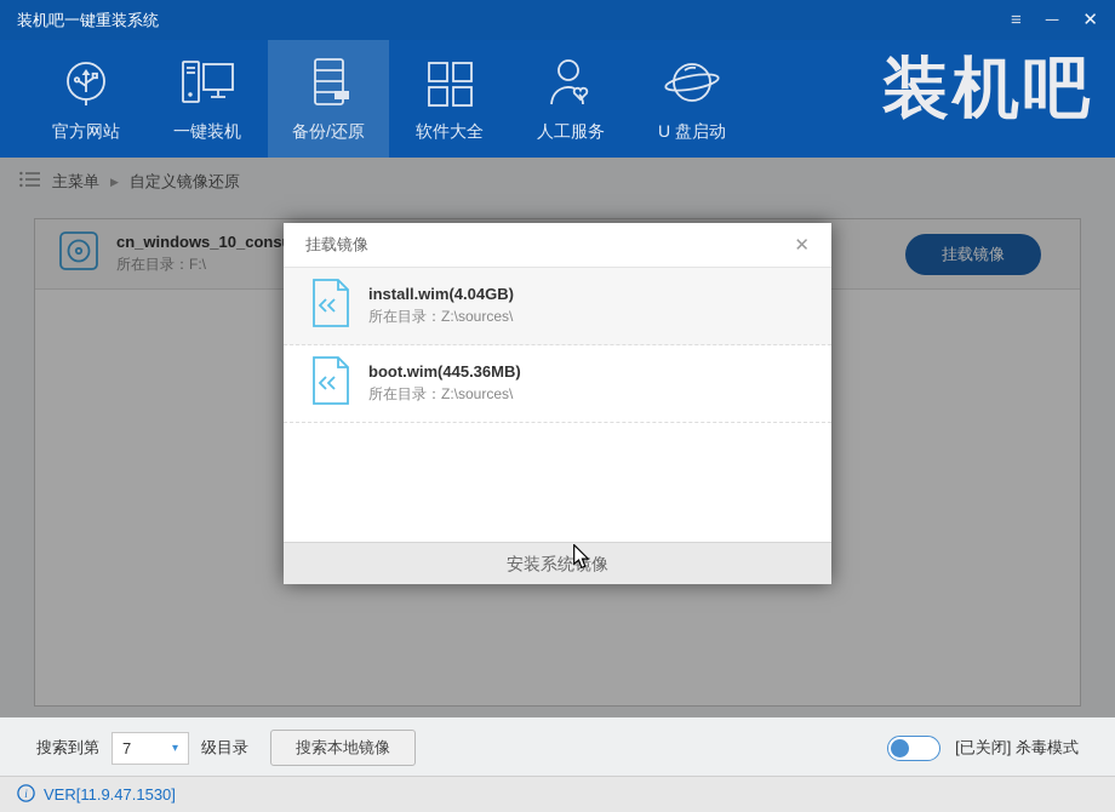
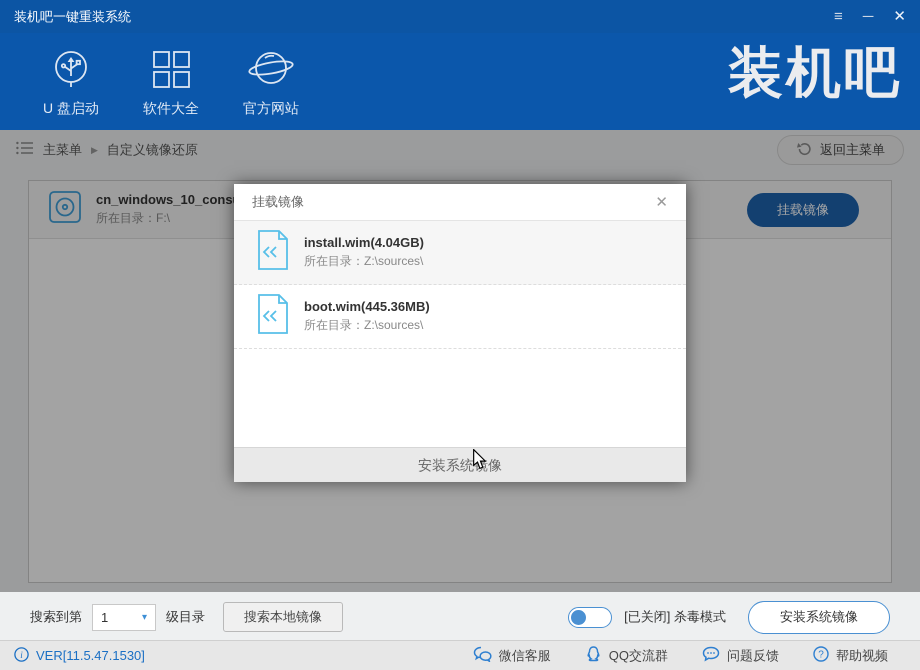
  装机吧一键重装系统
  ≡
  ─
  ✕
- 官方网站
+ U 盘启动
- 一键装机
- 备份/还原
  软件大全
- 人工服务
- U 盘启动
+ 官方网站
  装机吧
  主菜单
  ▶
  自定义镜像还原
+ 返回主菜单
  cn_windows_10_cons
  所在目录：F:\
  挂载镜像
  挂载镜像
  ✕
  install.wim(4.04GB)
  所在目录：Z:\sources\
  boot.wim(445.36MB)
  所在目录：Z:\sources\
  安装系统像
  搜索到第
- 7
+ 1
  ▾
  级目录
  搜索本地镜像
  [已关闭] 杀毒模式
+ 安装系统镜像
  i
- VER[11.9.47.1530]
+ VER[11.5.47.1530]
+ 微信客服
+ QQ交流群
+ 问题反馈
+ ?
+ 帮助视频
